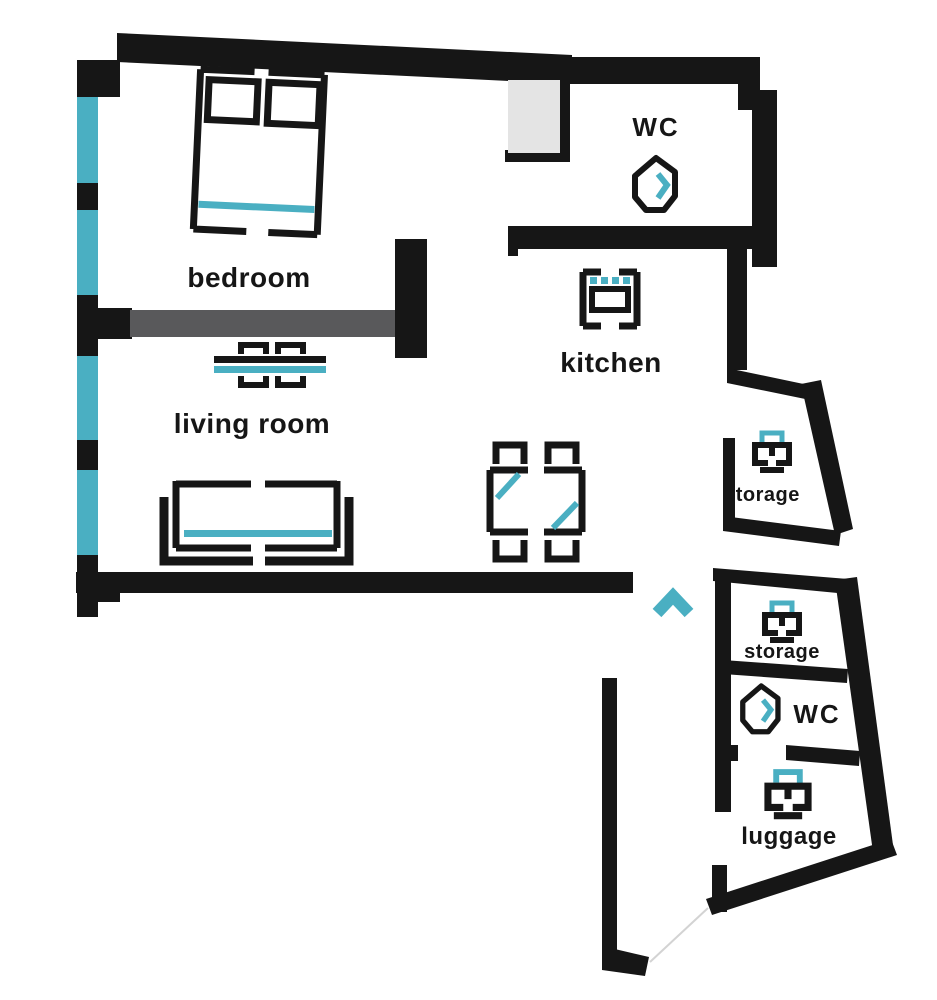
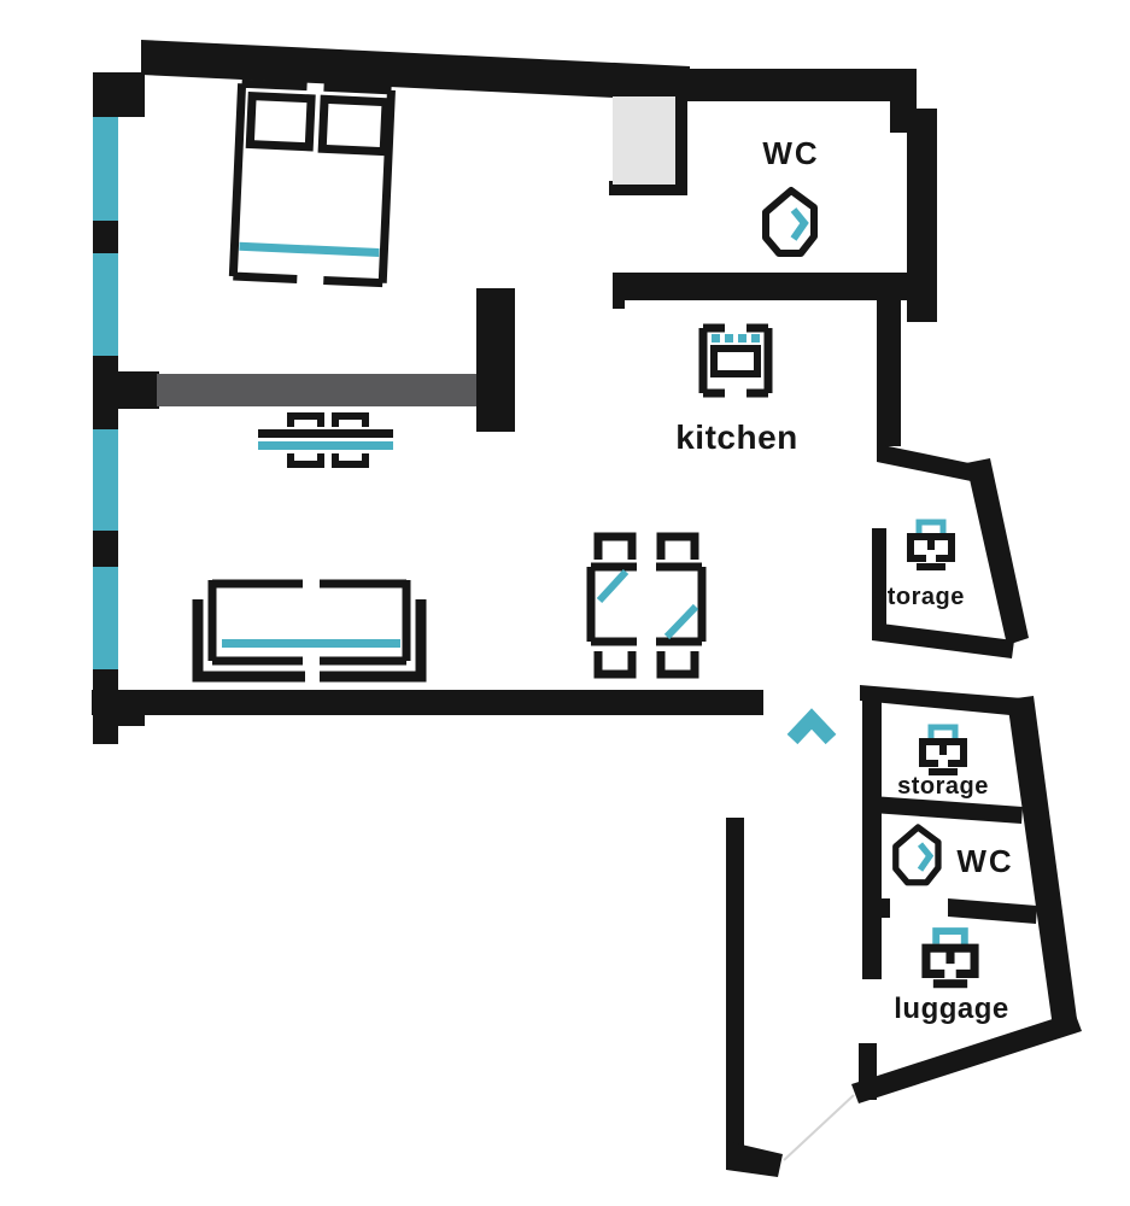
- bedroom
- living room
  kitchen
  WC
  storage
  storage
  WC
  luggage
